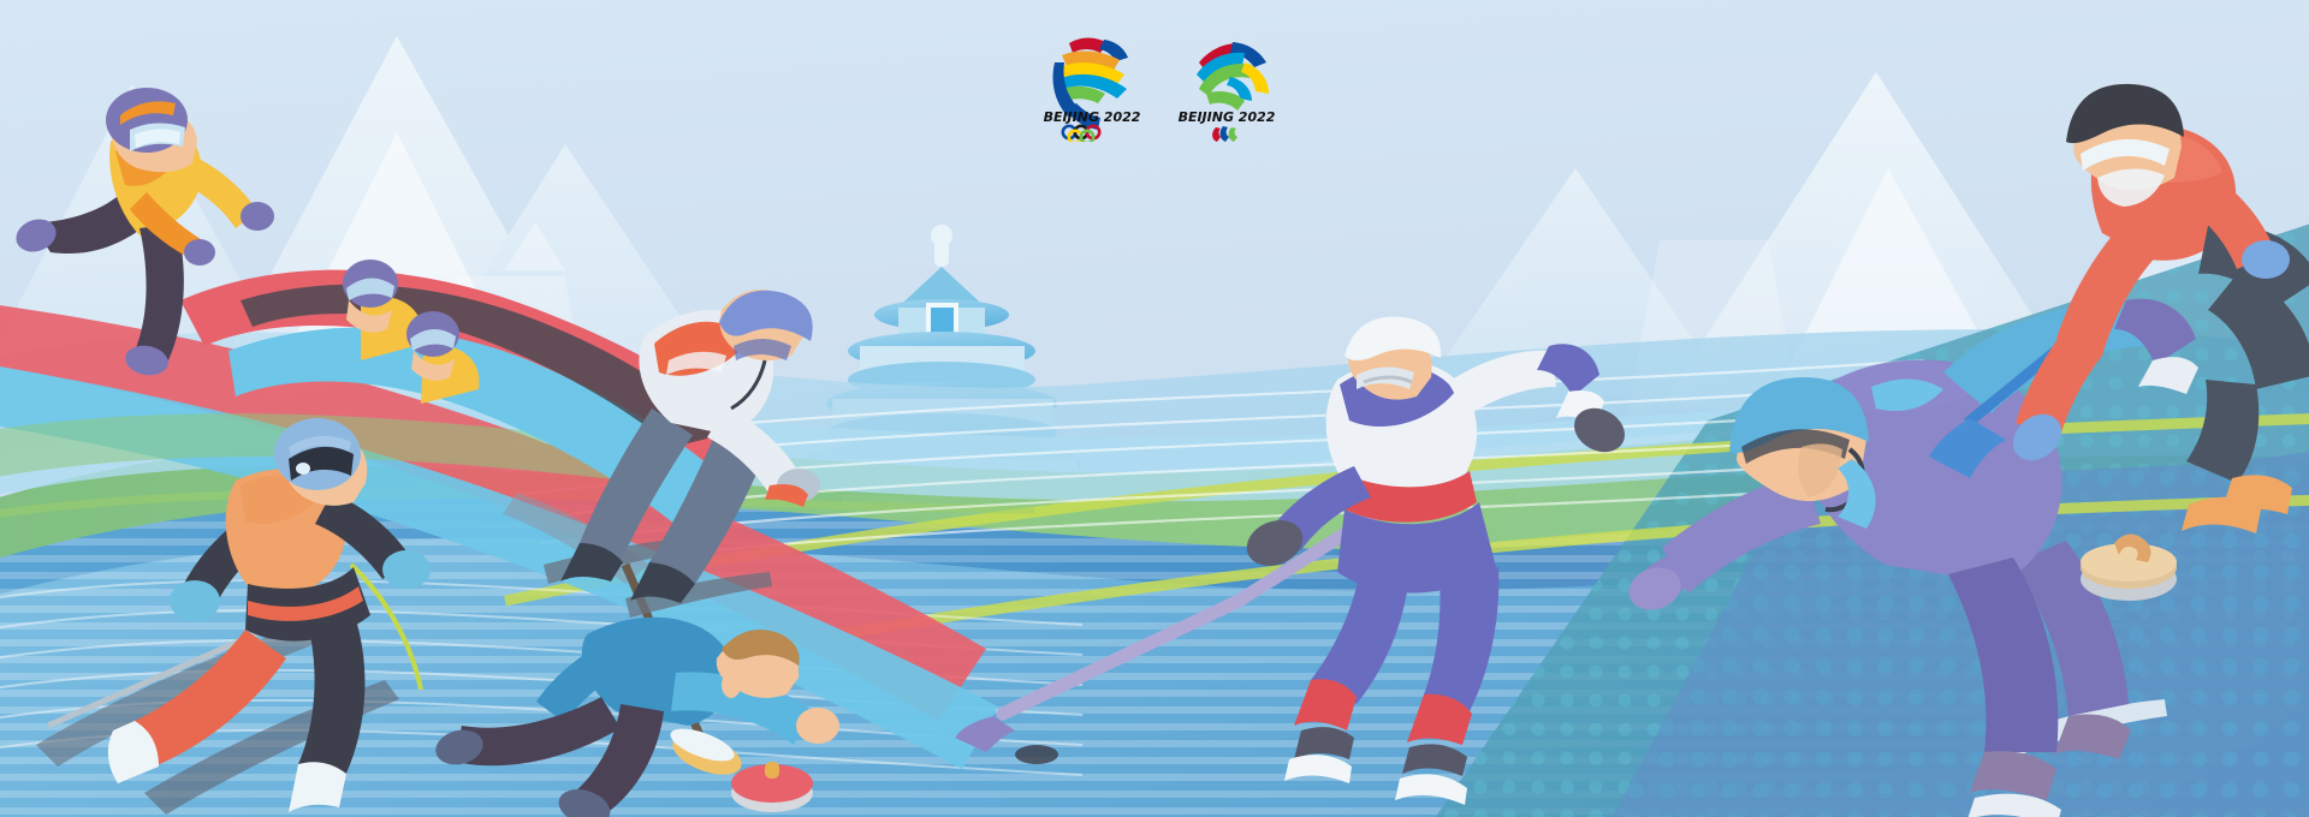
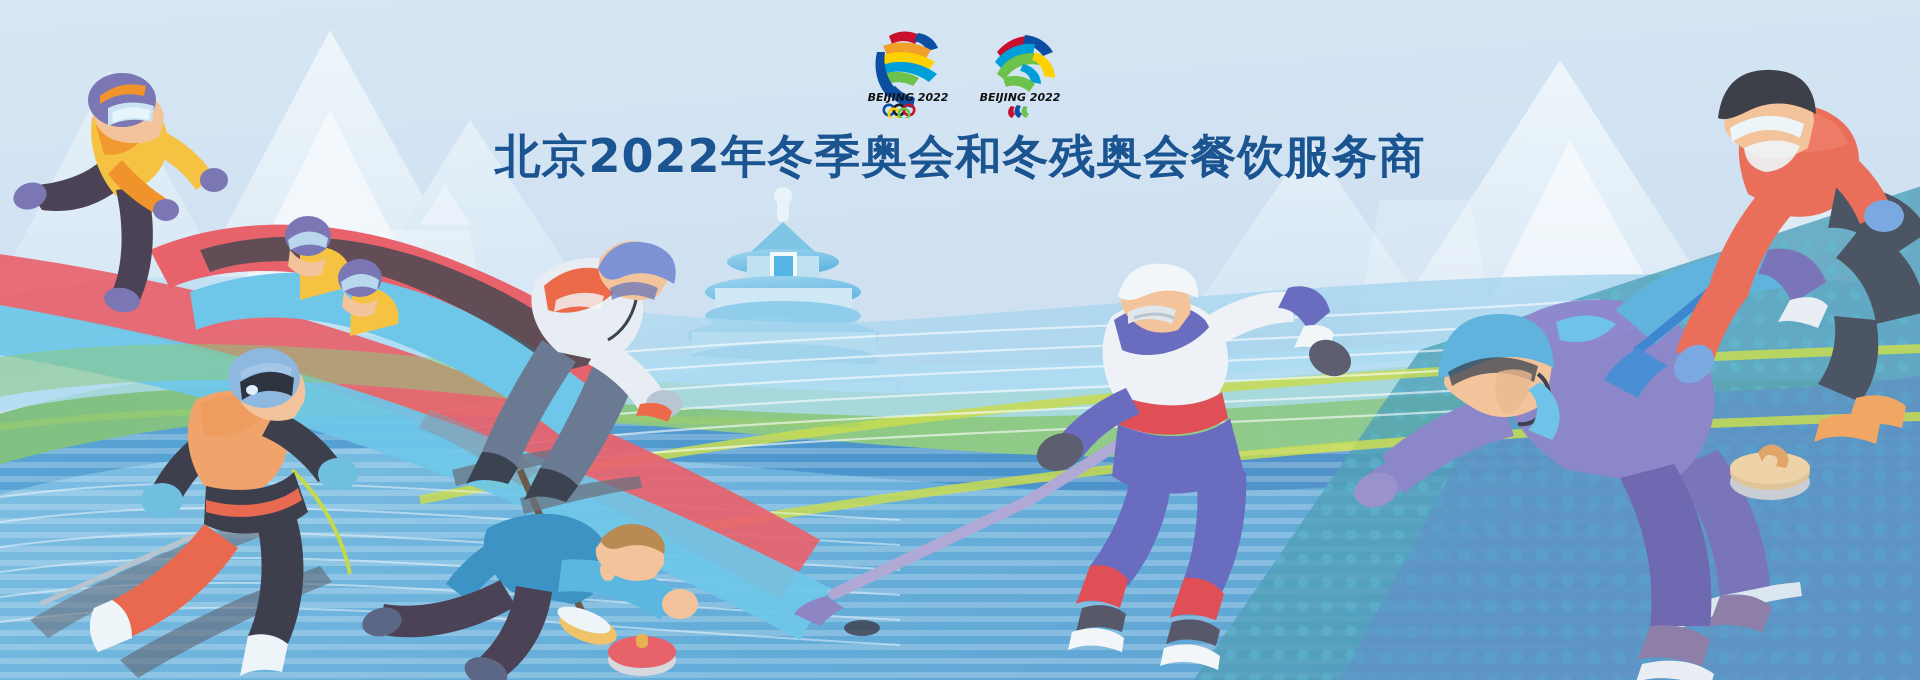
  BEIJING 2022
  BEIJING 2022
+ 北京2022年冬季奥会和冬残奥会餐饮服务商
